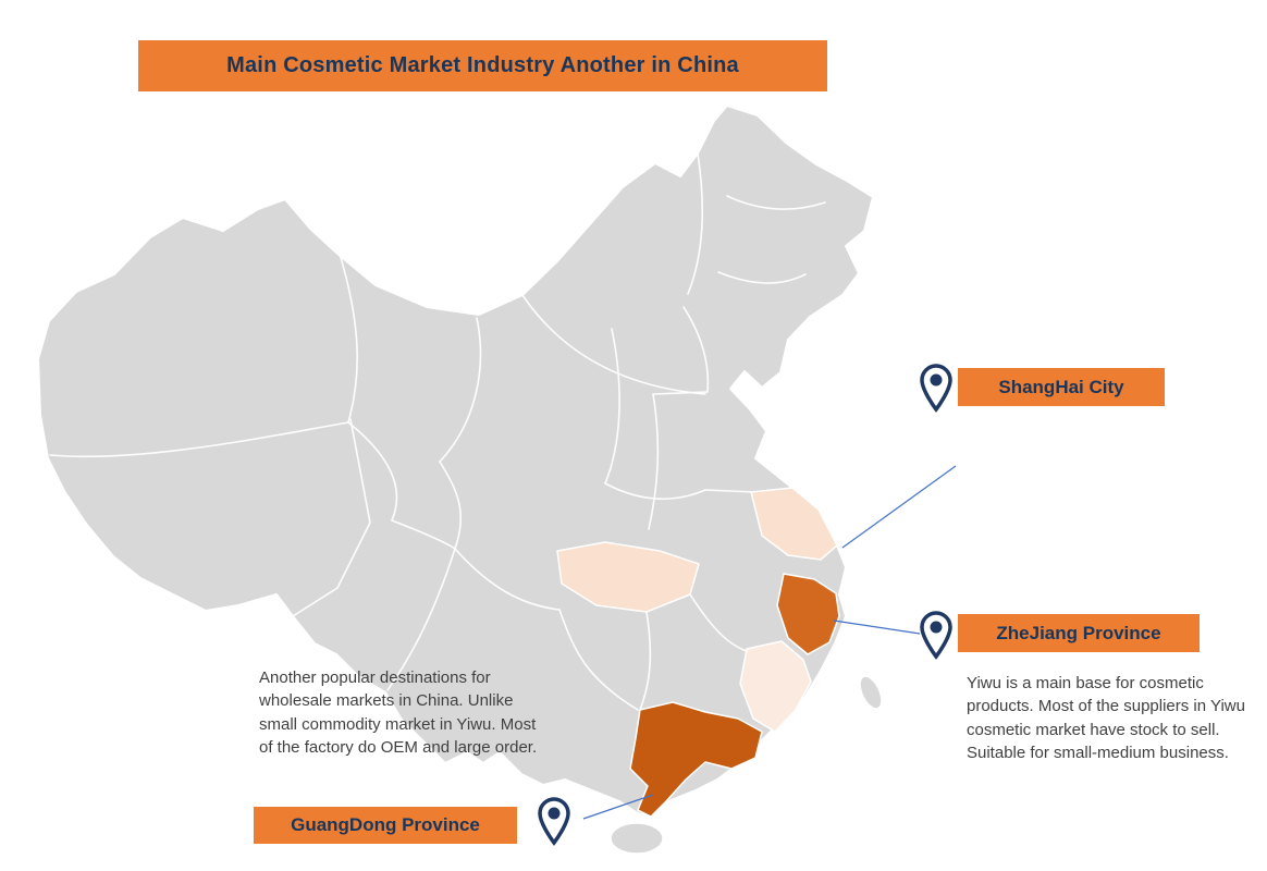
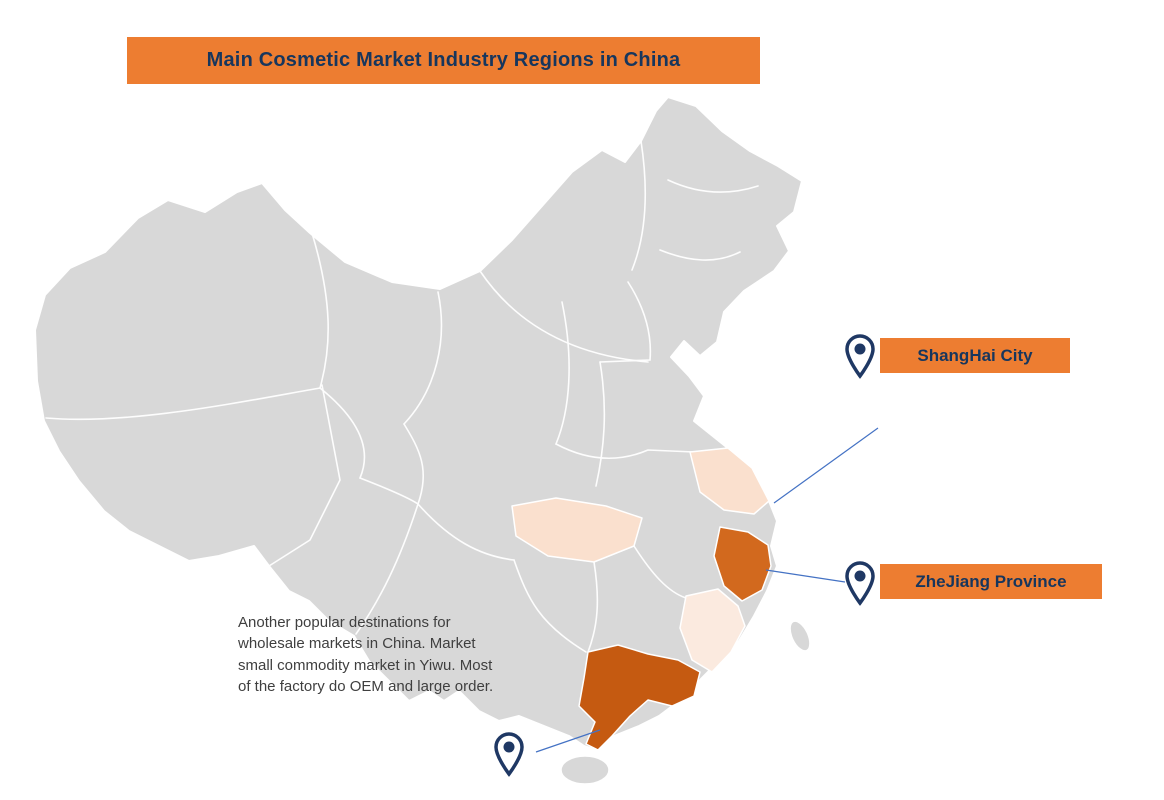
- Main Cosmetic Market Industry Another in China
+ Main Cosmetic Market Industry Regions in China
  ShangHai City
  ZheJiang Province
- Yiwu is a main base for cosmetic products. Most of the suppliers in Yiwu cosmetic market have stock to sell. Suitable for small-medium business.
- GuangDong Province
- Another popular destinations for wholesale markets in China. Unlike small commodity market in Yiwu. Most of the factory do OEM and large order.
+ Another popular destinations for wholesale markets in China. Market small commodity market in Yiwu. Most of the factory do OEM and large order.
